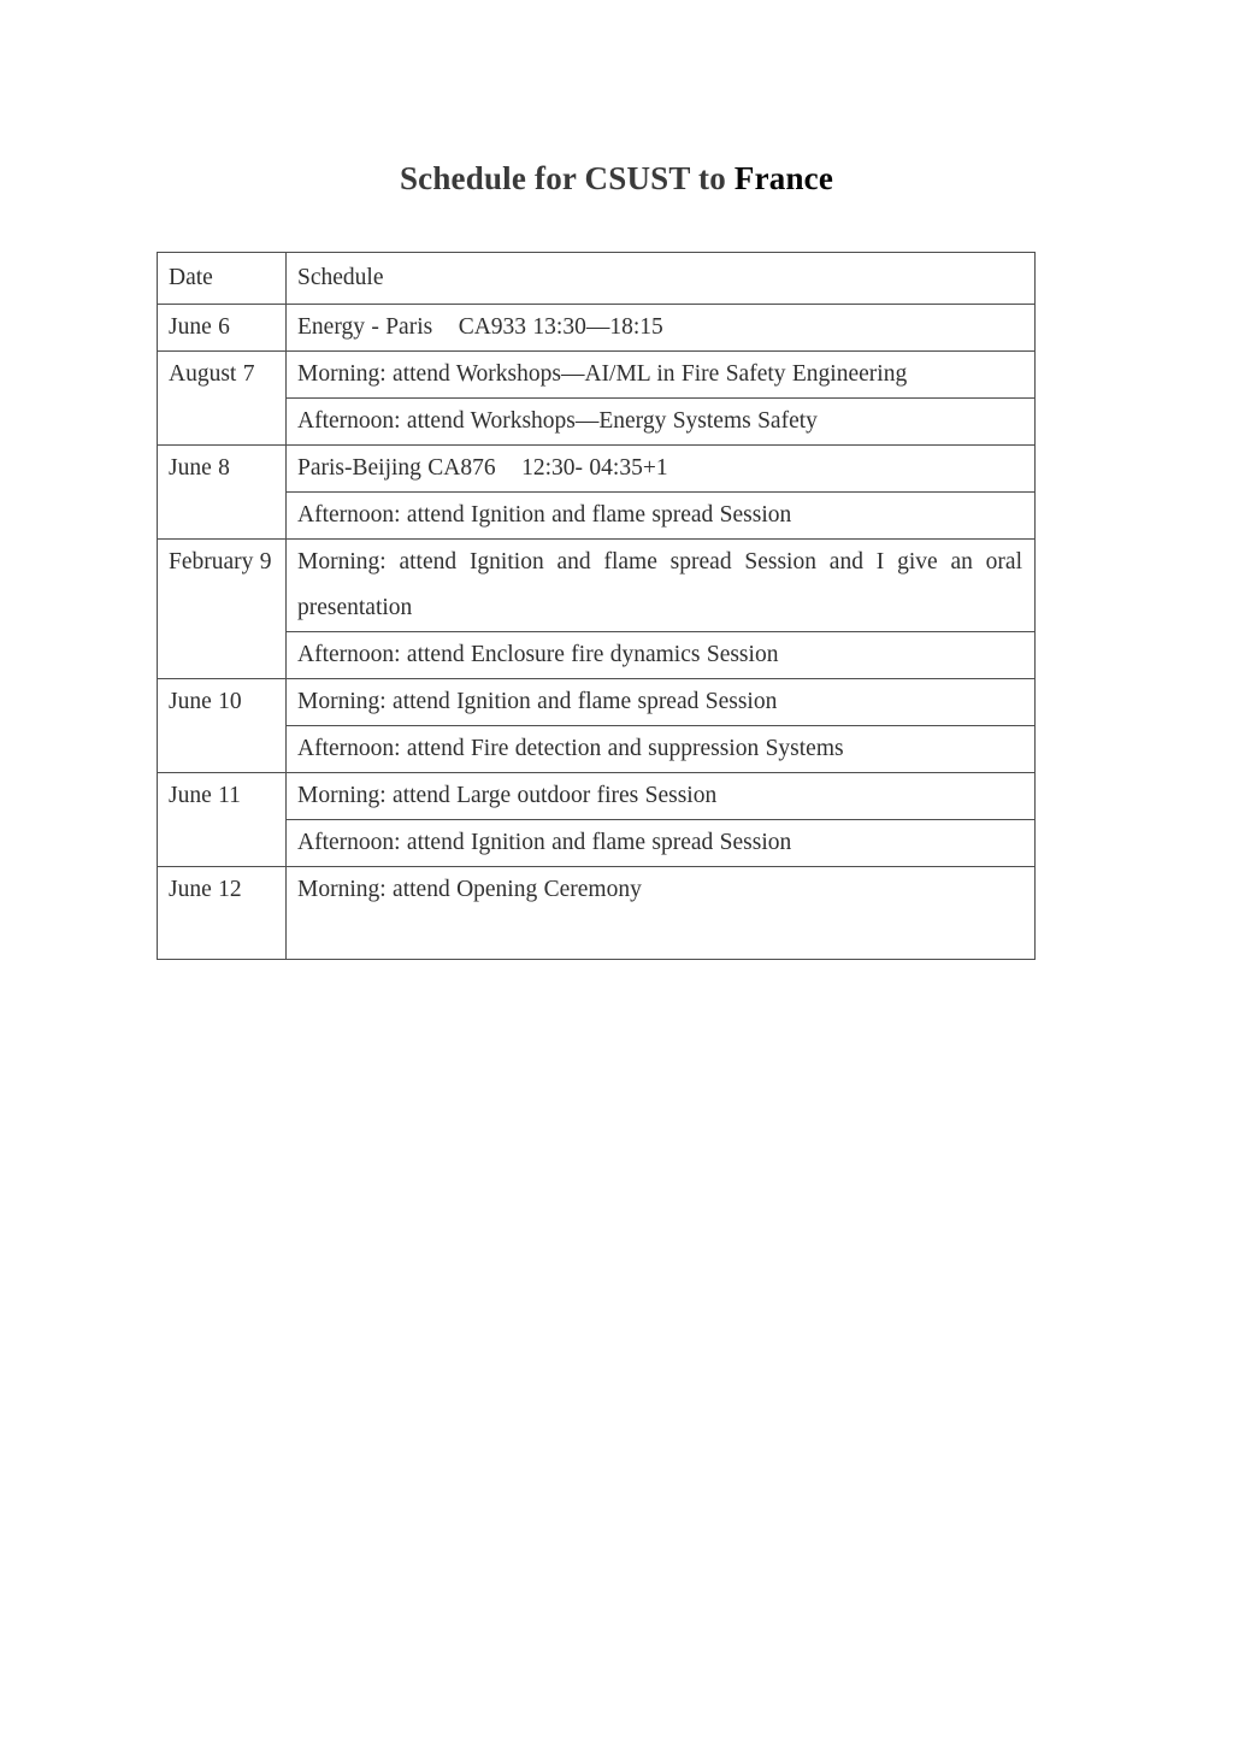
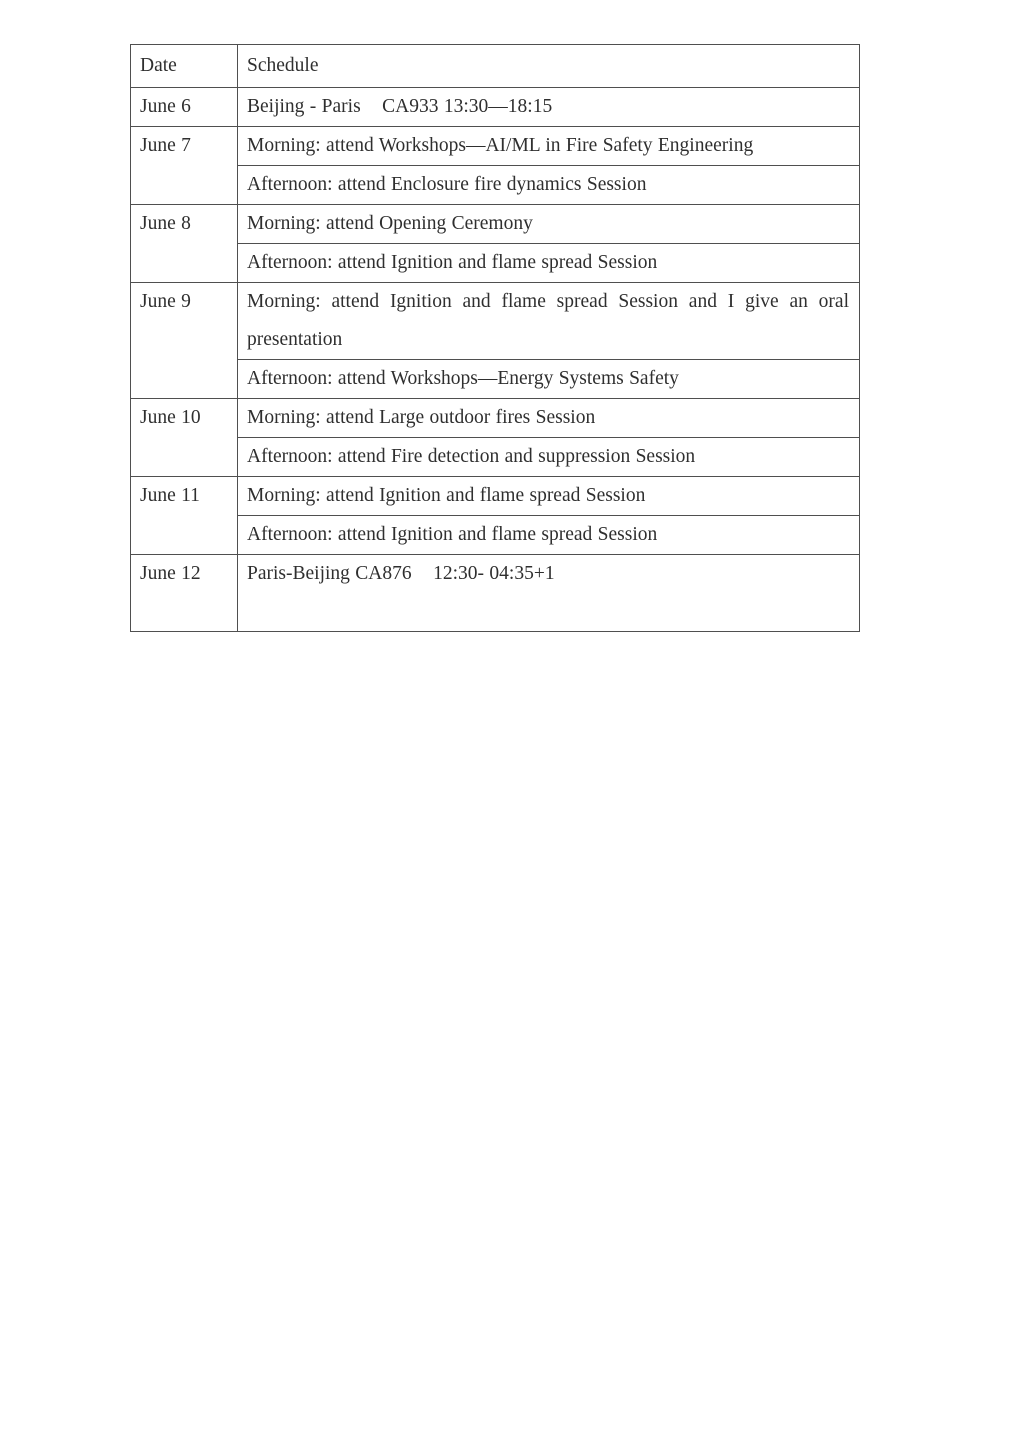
- Schedule for CSUST to France
  Date	Schedule
- June 6	Energy - Paris CA933 13:30—18:15
+ June 6	Beijing - Paris CA933 13:30—18:15
- August 7	Morning: attend Workshops—AI/ML in Fire Safety Engineering
+ June 7	Morning: attend Workshops—AI/ML in Fire Safety Engineering
- Afternoon: attend Workshops—Energy Systems Safety
+ Afternoon: attend Enclosure fire dynamics Session
- June 8	Paris-Beijing CA876 12:30- 04:35+1
+ June 8	Morning: attend Opening Ceremony
  Afternoon: attend Ignition and flame spread Session
- February 9	Morning: attend Ignition and flame spread Session and I give an oral presentation
+ June 9	Morning: attend Ignition and flame spread Session and I give an oral presentation
- Afternoon: attend Enclosure fire dynamics Session
+ Afternoon: attend Workshops—Energy Systems Safety
- June 10	Morning: attend Ignition and flame spread Session
+ June 10	Morning: attend Large outdoor fires Session
- Afternoon: attend Fire detection and suppression Systems
+ Afternoon: attend Fire detection and suppression Session
- June 11	Morning: attend Large outdoor fires Session
+ June 11	Morning: attend Ignition and flame spread Session
  Afternoon: attend Ignition and flame spread Session
- June 12	Morning: attend Opening Ceremony
+ June 12	Paris-Beijing CA876 12:30- 04:35+1
